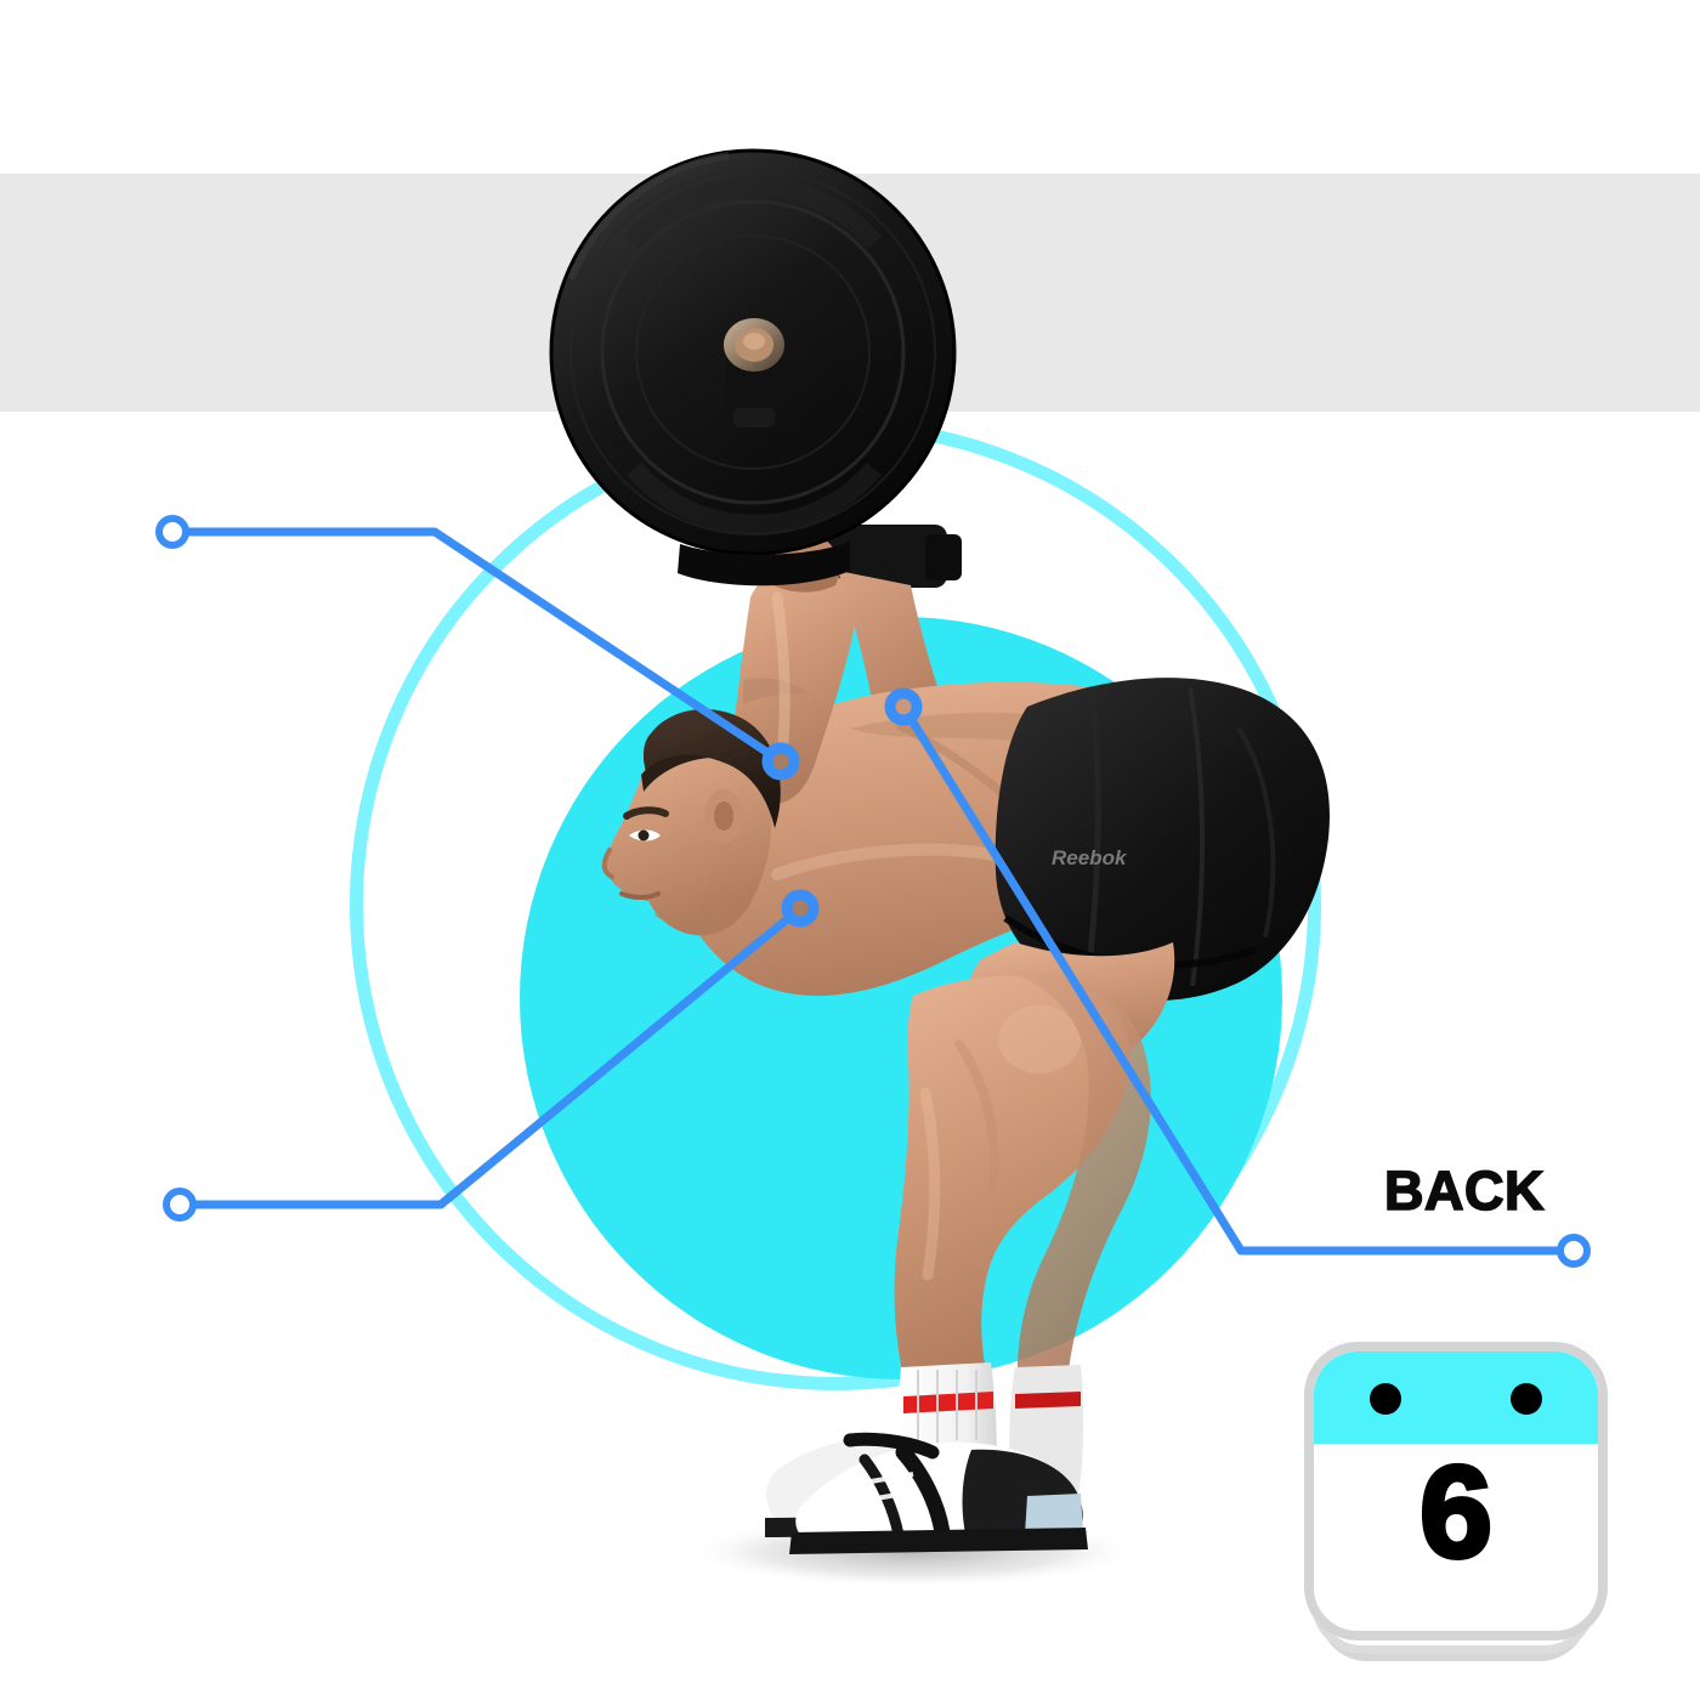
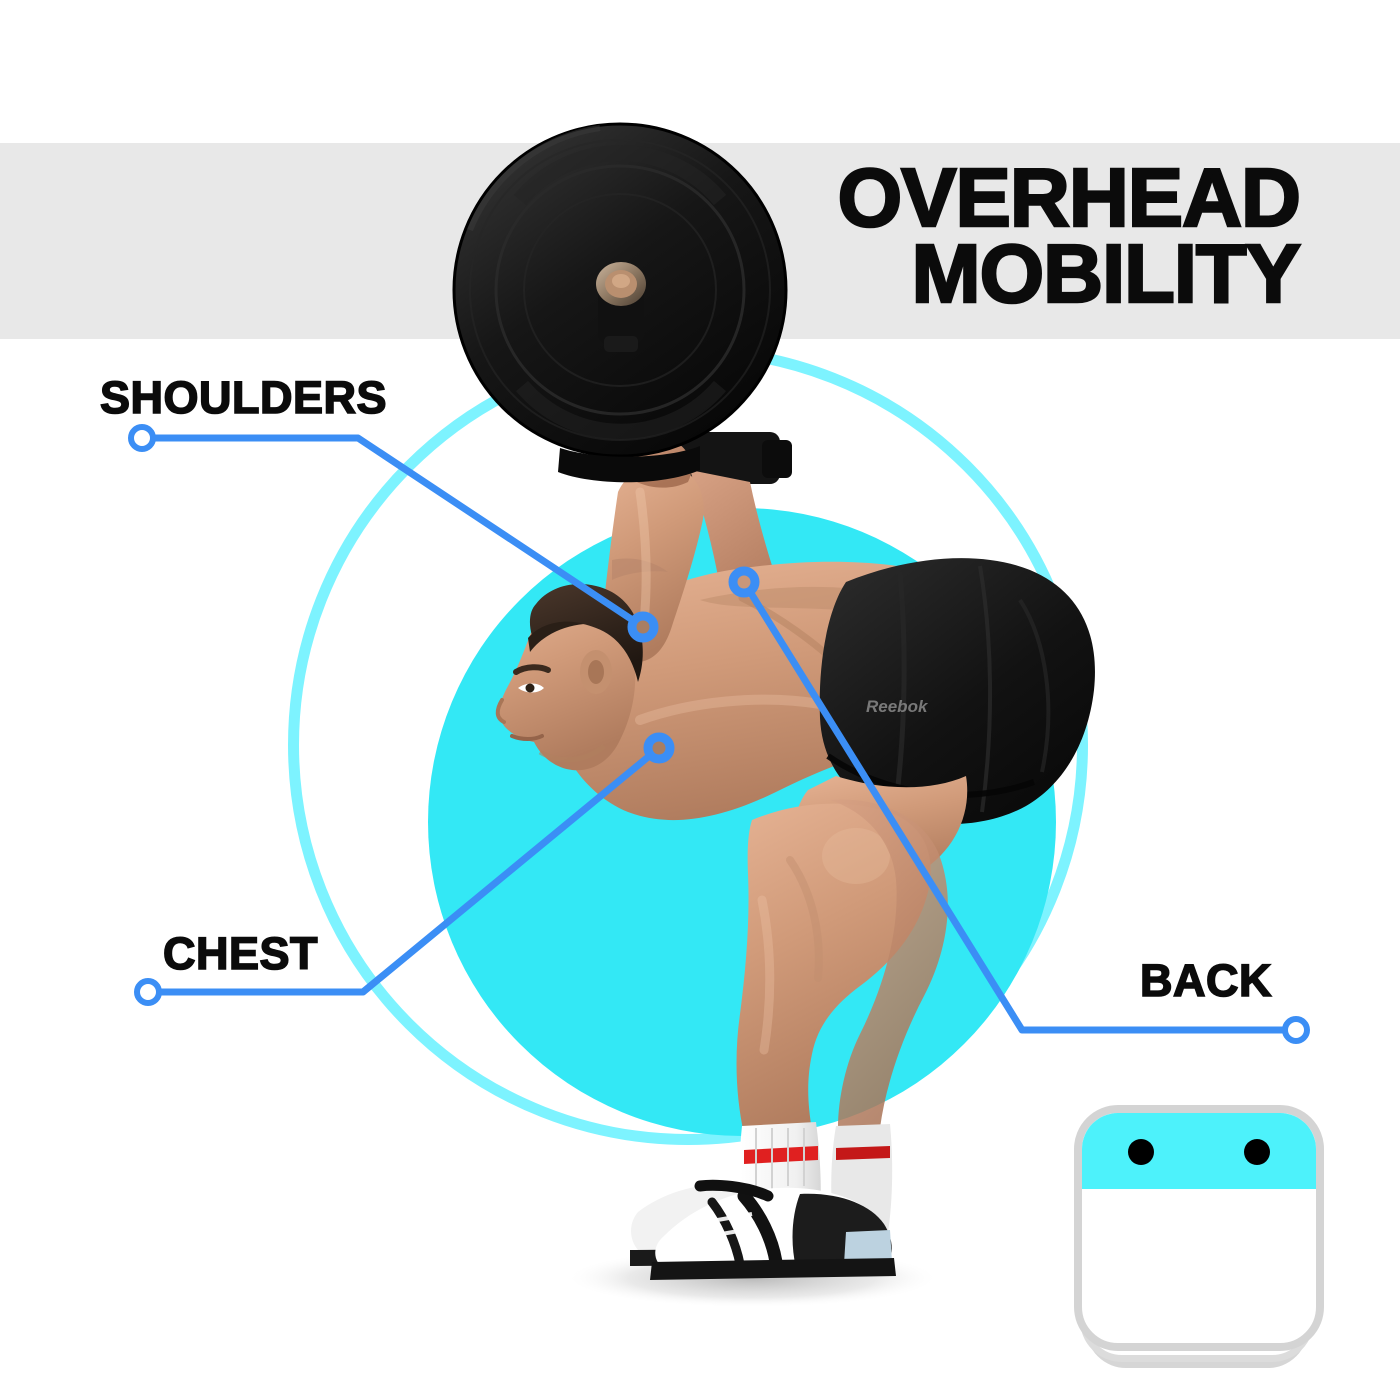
+ OVERHEAD
+ MOBILITY
  Reebok
+ SHOULDERS
+ CHEST
  BACK
- 6
